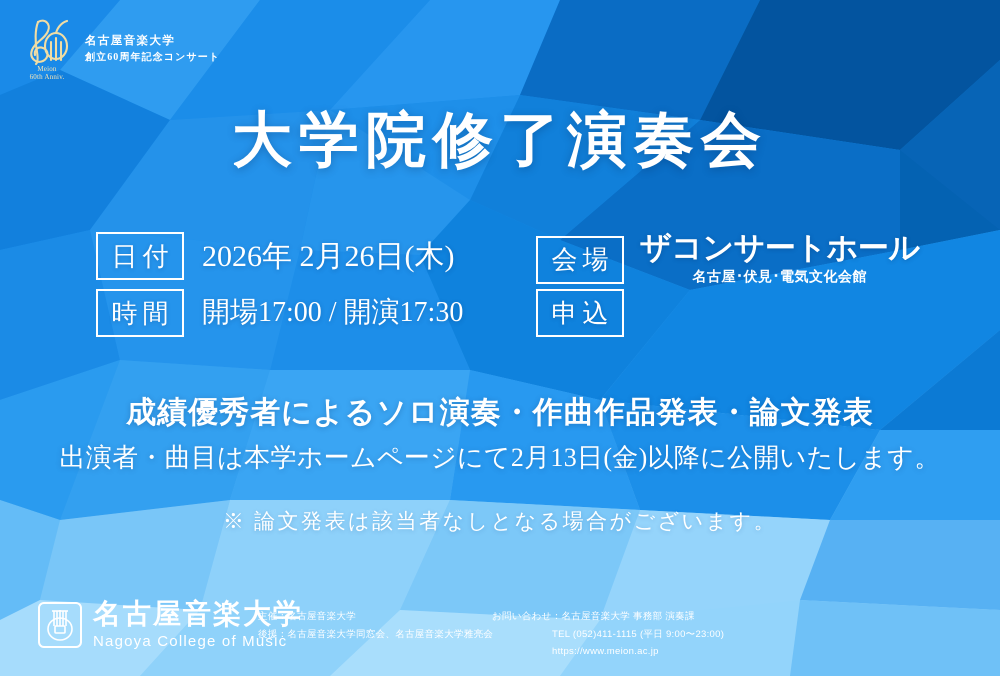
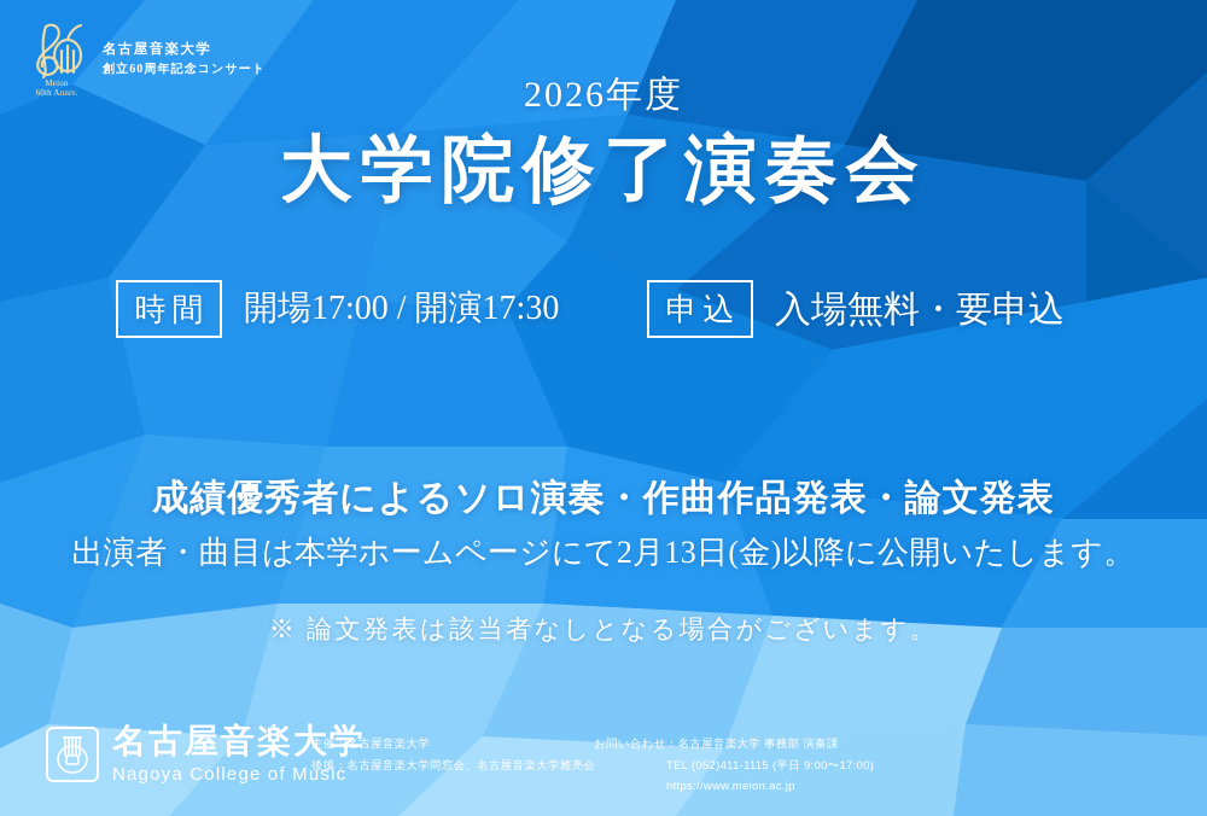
  Meion
  60th Anniv.
  名古屋音楽大学
  創立60周年記念コンサート
+ 2026年度
  大学院修了演奏会
- 日付
- 2026年 2月26日(木)
- 会場
- ザコンサートホール
- 名古屋･伏見･電気文化会館
  時間
  開場17:00 / 開演17:30
  申込
+ 入場無料・要申込
  成績優秀者によるソロ演奏・作曲作品発表・論文発表
  出演者・曲目は本学ホームページにて2月13日(金)以降に公開いたします。
  ※ 論文発表は該当者なしとなる場合がございます。
  名古屋音楽大学
  Nagoya College of Music
  主催：名古屋音楽大学
  後援：名古屋音楽大学同窓会、名古屋音楽大学雅亮会
  お問い合わせ：名古屋音楽大学 事務部 演奏課
- TEL (052)411-1115 (平日 9:00〜23:00)
+ TEL (052)411-1115 (平日 9:00〜17:00)
  https://www.meion.ac.jp
